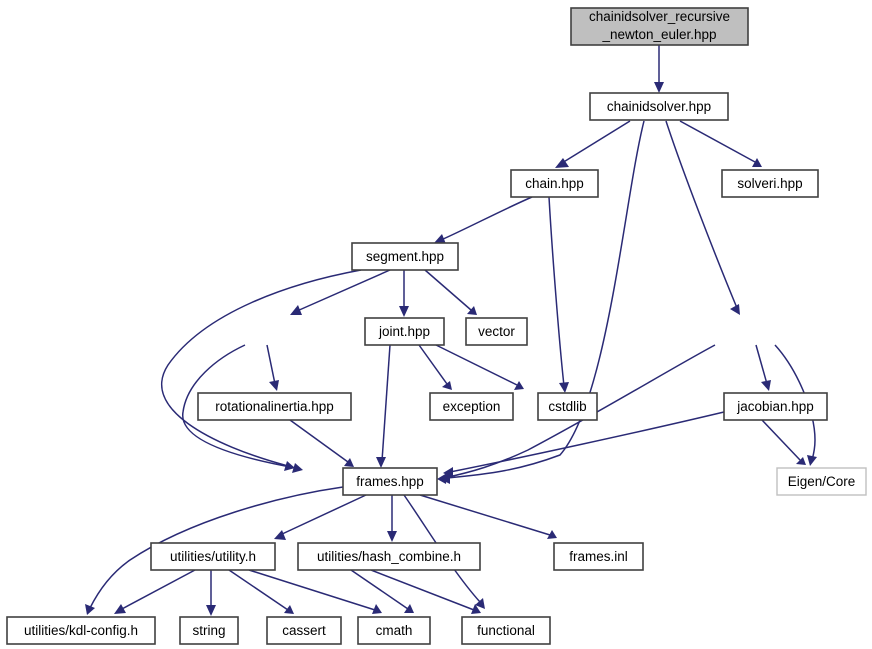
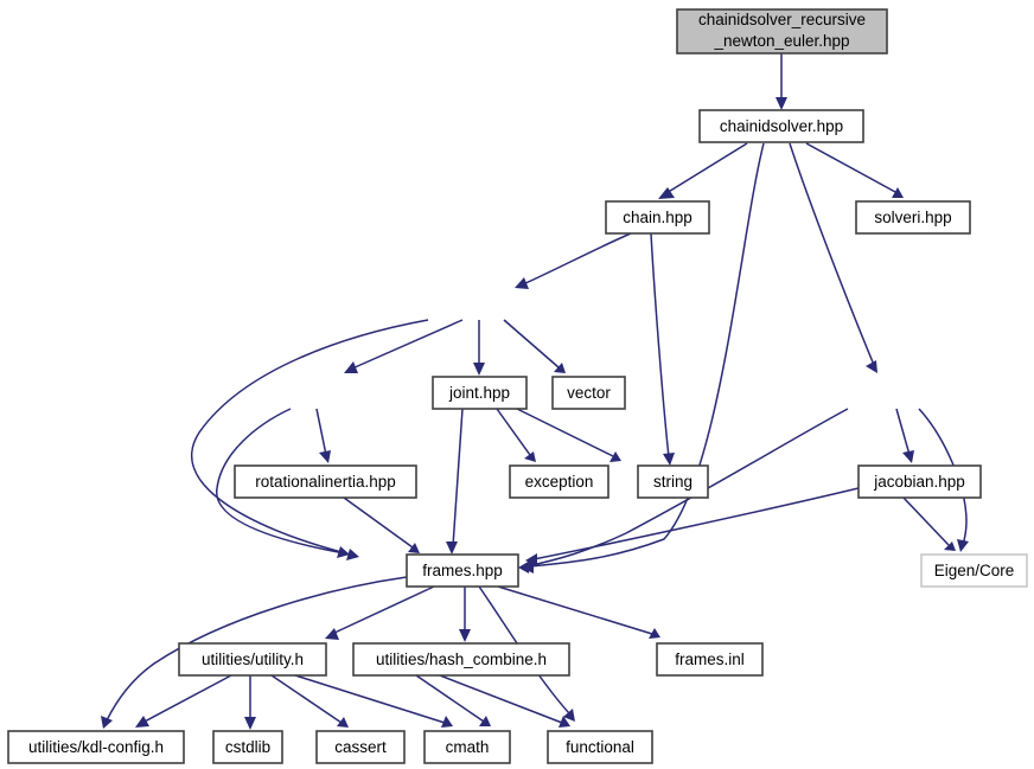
  chainidsolver_recursive
  _newton_euler.hpp
  chainidsolver.hpp
  chain.hpp
  solveri.hpp
- segment.hpp
  joint.hpp
  vector
  rotationalinertia.hpp
  exception
- cstdlib
+ string
  jacobian.hpp
  frames.hpp
  Eigen/Core
  utilities/utility.h
  utilities/hash_combine.h
  frames.inl
  utilities/kdl-config.h
- string
+ cstdlib
  cassert
  cmath
  functional
